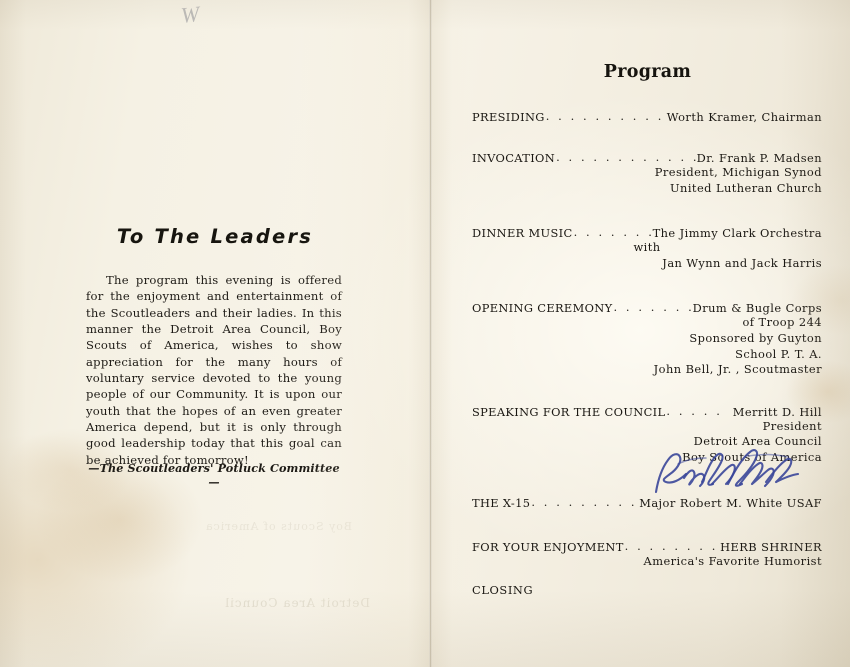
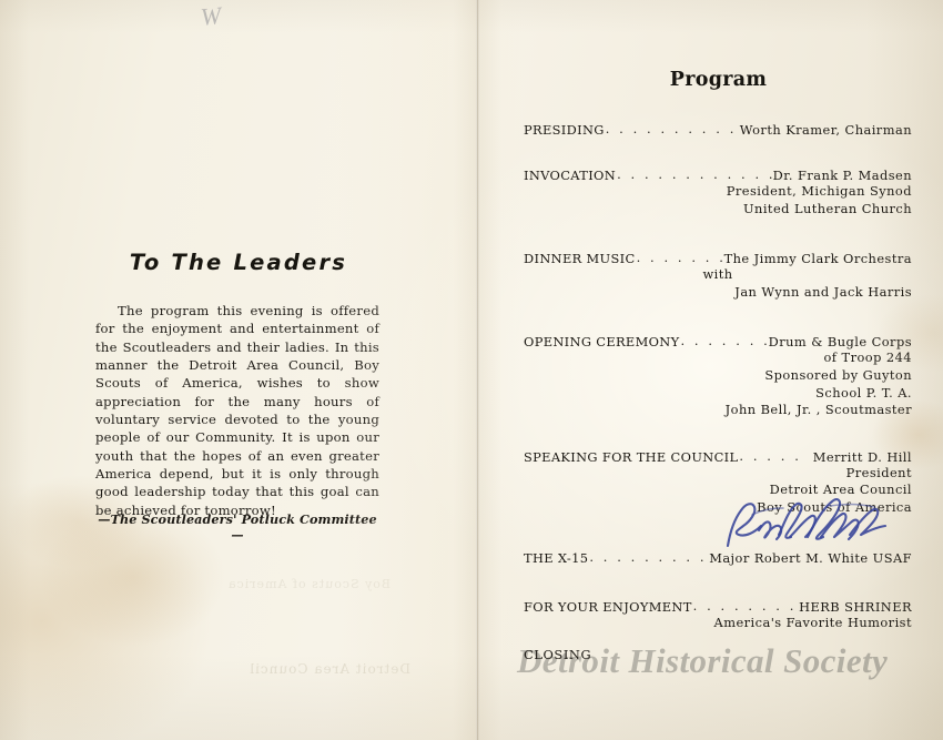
+ Detroit Historical Society
  CLOSING
